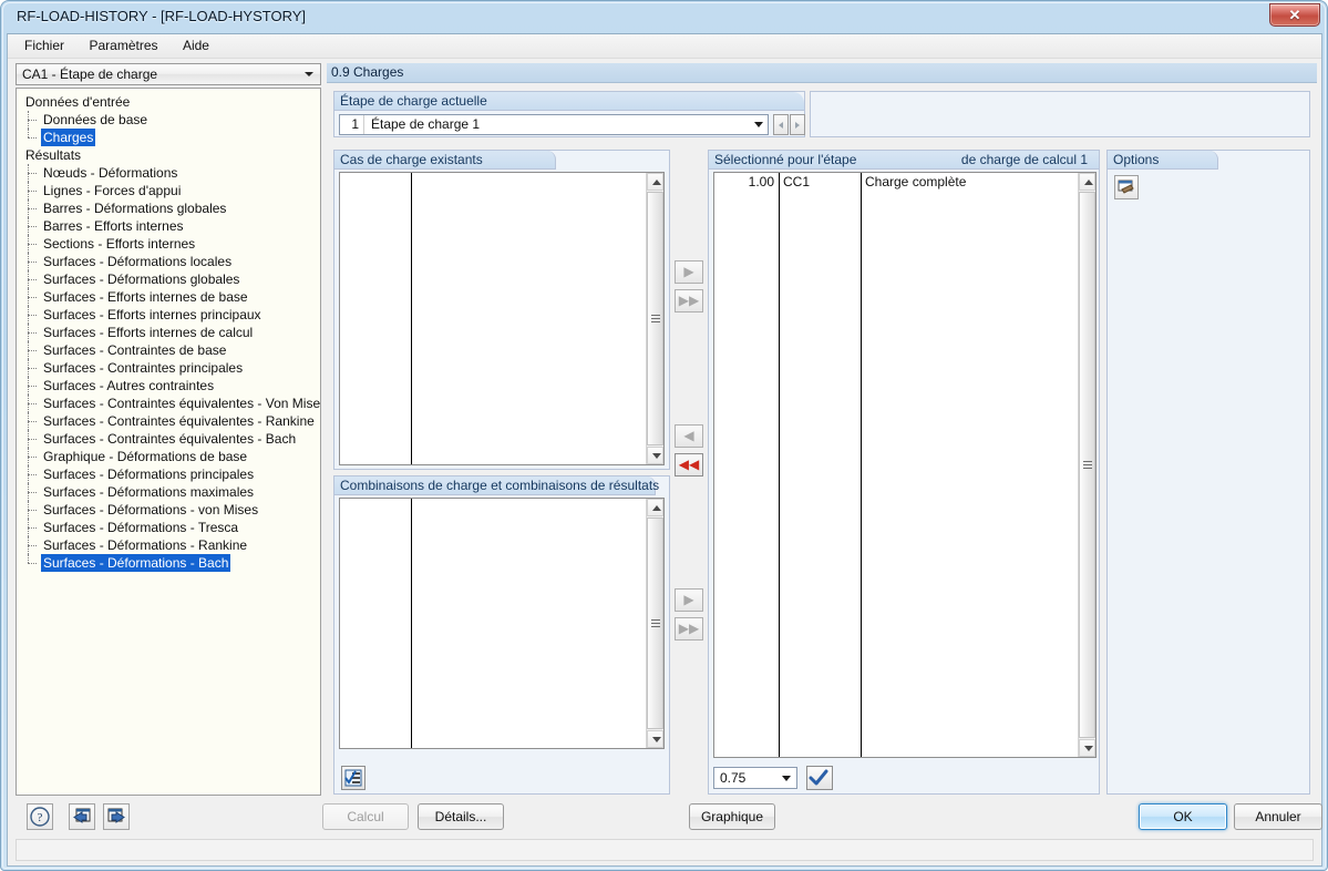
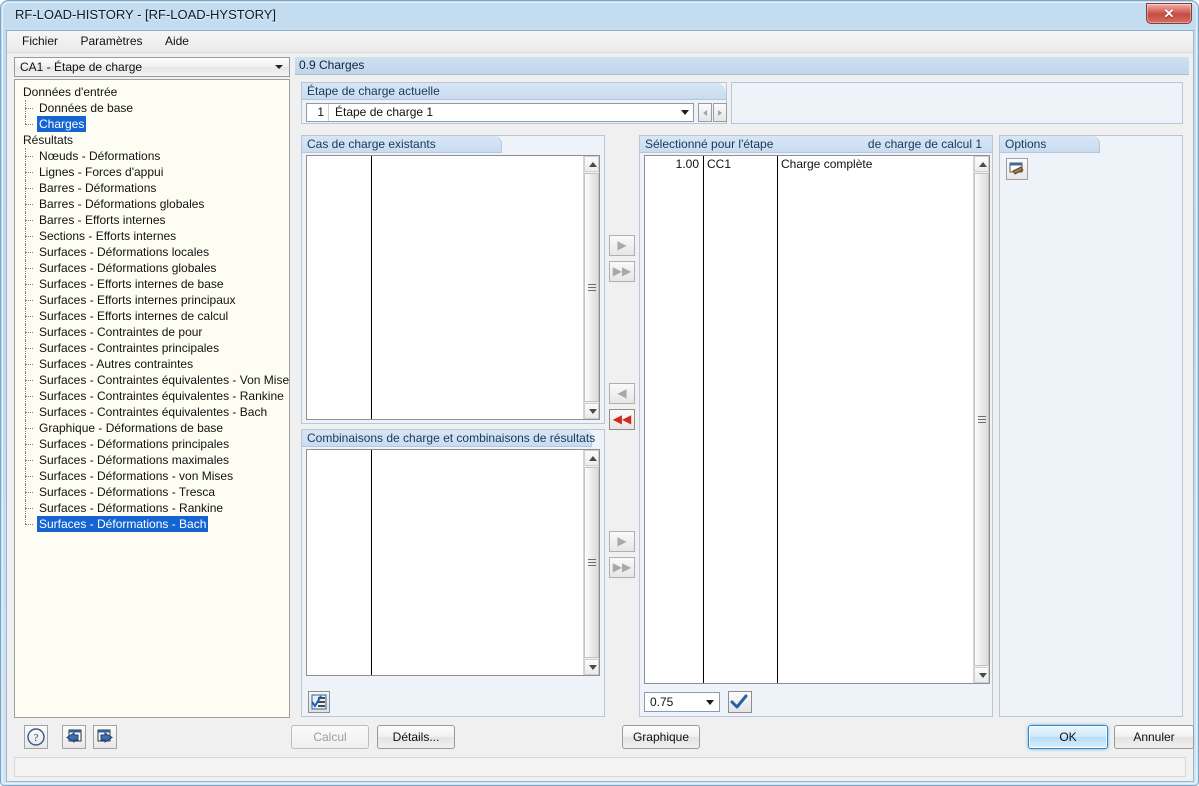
  RF-LOAD-HISTORY - [RF-LOAD-HYSTORY]
  ✕
  Fichier Paramètres Aide
  CA1 - Étape de charge
  Données d'entrée
  Données de base
  Charges
  Résultats
  Nœuds - Déformations
  Lignes - Forces d'appui
+ Barres - Déformations
  Barres - Déformations globales
  Barres - Efforts internes
  Sections - Efforts internes
  Surfaces - Déformations locales
  Surfaces - Déformations globales
  Surfaces - Efforts internes de base
  Surfaces - Efforts internes principaux
  Surfaces - Efforts internes de calcul
- Surfaces - Contraintes de base
+ Surfaces - Contraintes de pour
  Surfaces - Contraintes principales
  Surfaces - Autres contraintes
  Surfaces - Contraintes équivalentes - Von Mise
  Surfaces - Contraintes équivalentes - Rankine
  Surfaces - Contraintes équivalentes - Bach
  Graphique - Déformations de base
  Surfaces - Déformations principales
  Surfaces - Déformations maximales
  Surfaces - Déformations - von Mises
  Surfaces - Déformations - Tresca
  Surfaces - Déformations - Rankine
  Surfaces - Déformations - Bach
  0.9 Charges
  Étape de charge actuelle
  1
  Étape de charge 1
  Cas de charge existants
  Combinaisons de charge et combinaisons de résultats
  ▶
  ▶▶
  ◀
  ◀◀
  ▶
  ▶▶
  Sélectionné pour l'étape
  de charge de calcul 1
  1.00
  CC1
  Charge complète
  0.75
  Options
  ?
  Calcul
  Détails...
  Graphique
  OK
  Annuler
